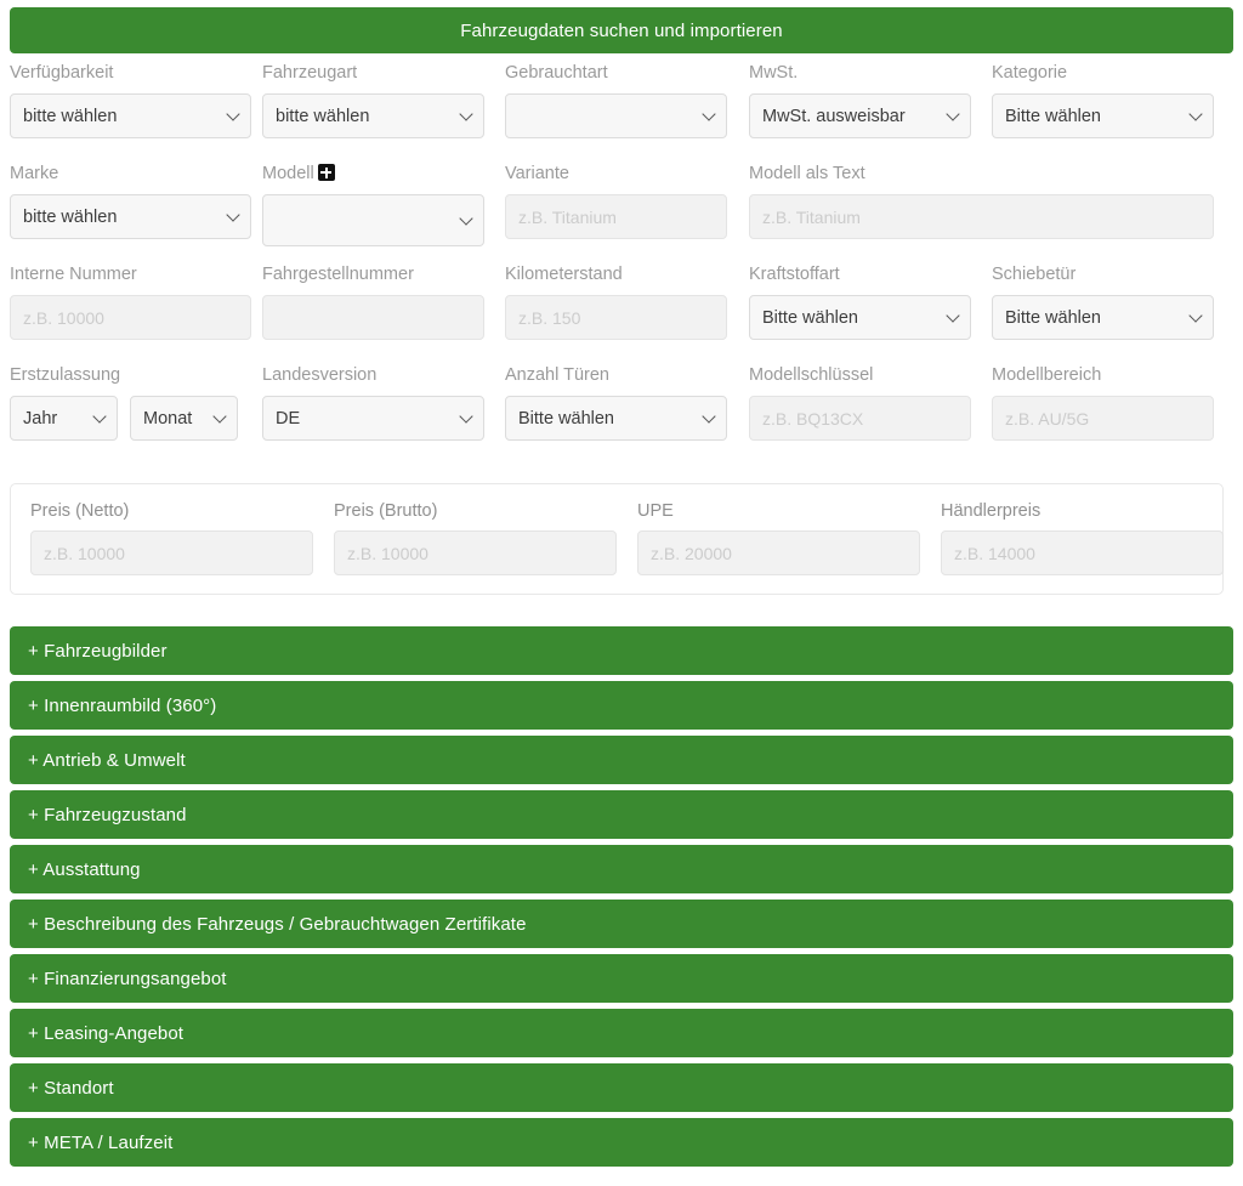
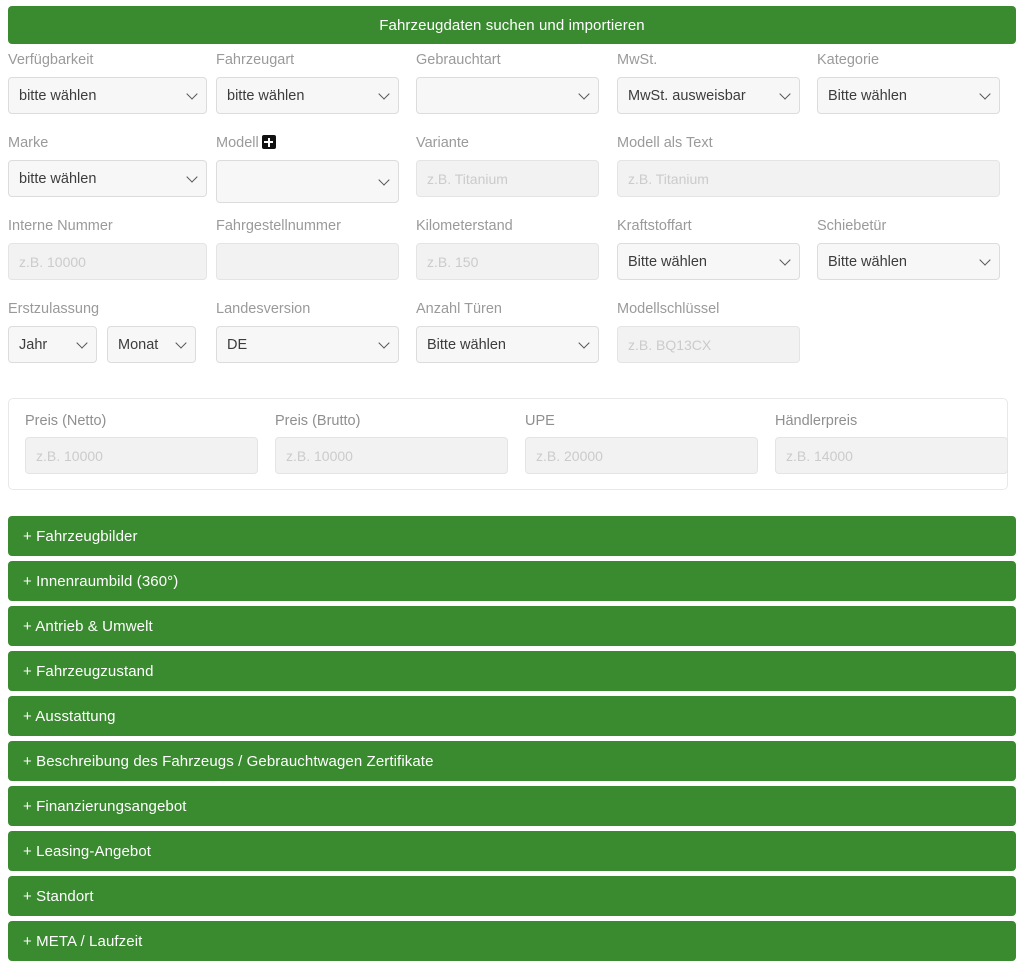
  Fahrzeugdaten suchen und importieren
  Verfügbarkeit
  bitte wählen
  Fahrzeugart
  bitte wählen
  Gebrauchtart
  MwSt.
  MwSt. ausweisbar
  Kategorie
  Bitte wählen
  Marke
  bitte wählen
  Modell
  Variante
  z.B. Titanium
  Modell als Text
  z.B. Titanium
  Interne Nummer
  z.B. 10000
  Fahrgestellnummer
  Kilometerstand
  z.B. 150
  Kraftstoffart
  Bitte wählen
  Schiebetür
  Bitte wählen
  Erstzulassung
  Jahr
  Monat
  Landesversion
  DE
  Anzahl Türen
  Bitte wählen
  Modellschlüssel
  z.B. BQ13CX
- Modellbereich
- z.B. AU/5G
  Preis (Netto)
  z.B. 10000
  Preis (Brutto)
  z.B. 10000
  UPE
  z.B. 20000
  Händlerpreis
  z.B. 14000
  + Fahrzeugbilder
  + Innenraumbild (360°)
  + Antrieb & Umwelt
  + Fahrzeugzustand
  + Ausstattung
  + Beschreibung des Fahrzeugs / Gebrauchtwagen Zertifikate
  + Finanzierungsangebot
  + Leasing-Angebot
  + Standort
  + META / Laufzeit
